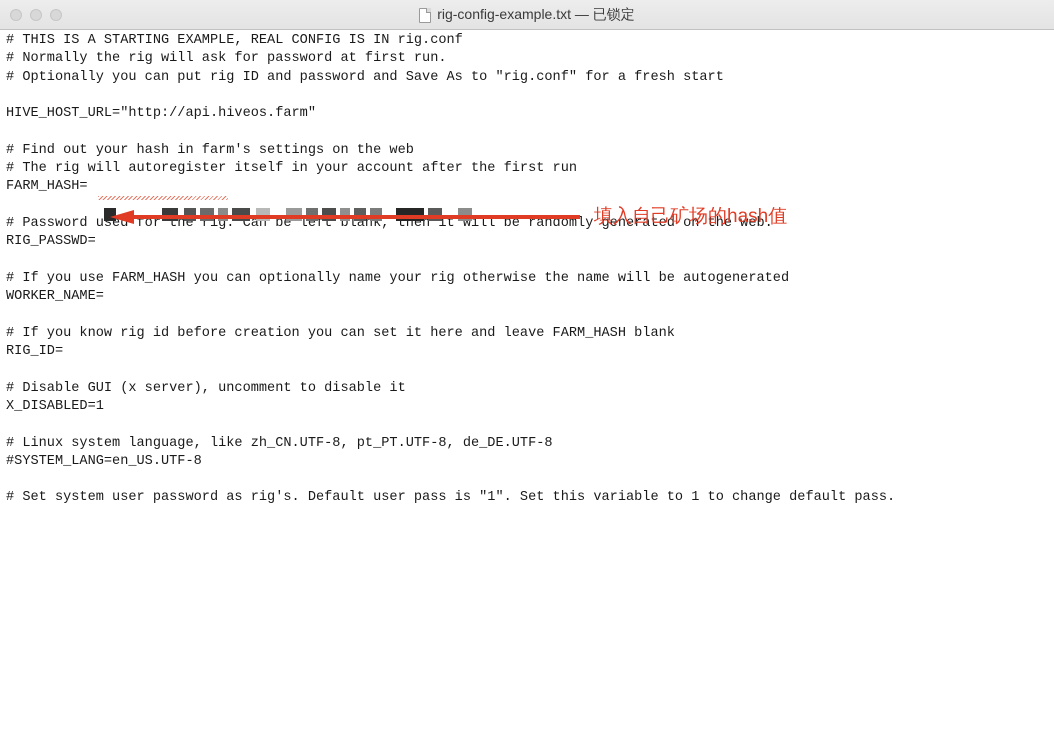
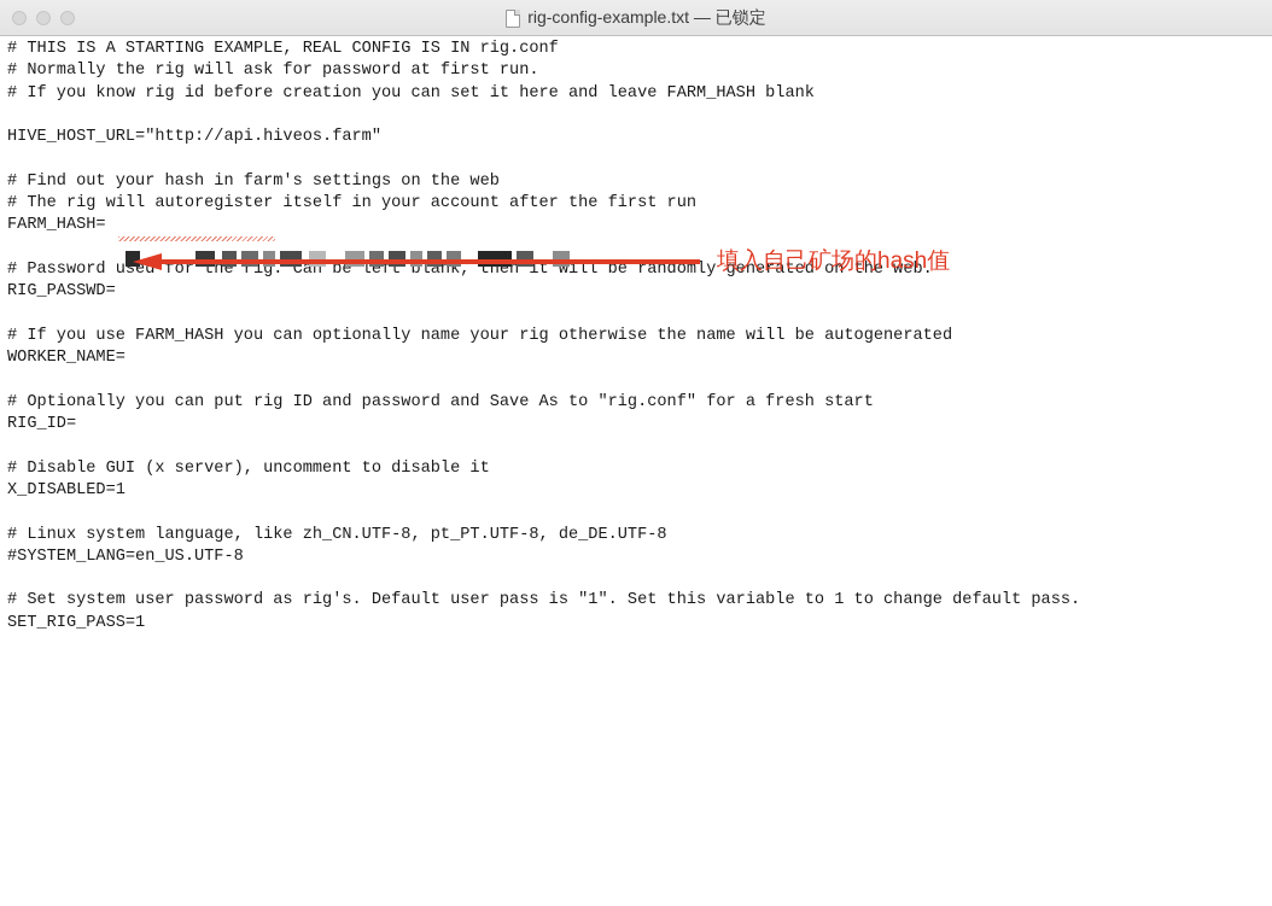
  rig-config-example.txt — 已锁定
  # THIS IS A STARTING EXAMPLE, REAL CONFIG IS IN rig.conf
  # Normally the rig will ask for password at first run.
- # Optionally you can put rig ID and password and Save As to "rig.conf" for a fresh start
+ # If you know rig id before creation you can set it here and leave FARM_HASH blank
  HIVE_HOST_URL="http://api.hiveos.farm"
  # Find out your hash in farm's settings on the web
  # The rig will autoregister itself in your account after the first run
  FARM_HASH=
  # Password used for the rig. Can be left blank, then it will be randomly generated on the web.
  RIG_PASSWD=
  # If you use FARM_HASH you can optionally name your rig otherwise the name will be autogenerated
  WORKER_NAME=
- # If you know rig id before creation you can set it here and leave FARM_HASH blank
+ # Optionally you can put rig ID and password and Save As to "rig.conf" for a fresh start
  RIG_ID=
  # Disable GUI (x server), uncomment to disable it
  X_DISABLED=1
  # Linux system language, like zh_CN.UTF-8, pt_PT.UTF-8, de_DE.UTF-8
  #SYSTEM_LANG=en_US.UTF-8
  # Set system user password as rig's. Default user pass is "1". Set this variable to 1 to change default pass.
+ SET_RIG_PASS=1
  填入自己矿场的hash值
